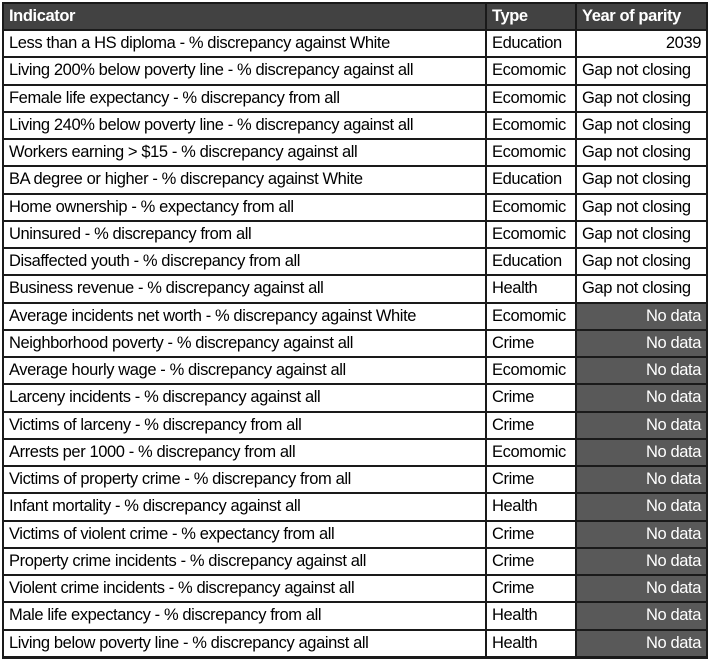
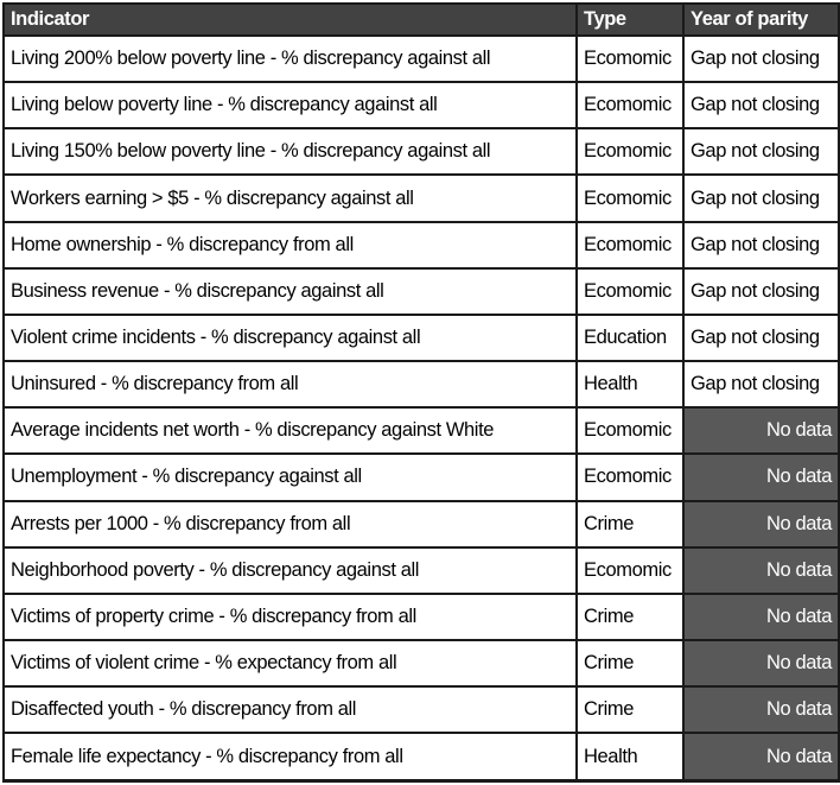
  Indicator	Type	Year of parity
- Less than a HS diploma - % discrepancy against White	Education	2039
  Living 200% below poverty line - % discrepancy against all	Ecomomic	Gap not closing
- Female life expectancy - % discrepancy from all	Ecomomic	Gap not closing
+ Living below poverty line - % discrepancy against all	Ecomomic	Gap not closing
- Living 240% below poverty line - % discrepancy against all	Ecomomic	Gap not closing
+ Living 150% below poverty line - % discrepancy against all	Ecomomic	Gap not closing
- Workers earning > $15 - % discrepancy against all	Ecomomic	Gap not closing
+ Workers earning > $5 - % discrepancy against all	Ecomomic	Gap not closing
- BA degree or higher - % discrepancy against White	Education	Gap not closing
- Home ownership - % expectancy from all	Ecomomic	Gap not closing
+ Home ownership - % discrepancy from all	Ecomomic	Gap not closing
- Uninsured - % discrepancy from all	Ecomomic	Gap not closing
+ Business revenue - % discrepancy against all	Ecomomic	Gap not closing
- Disaffected youth - % discrepancy from all	Education	Gap not closing
+ Violent crime incidents - % discrepancy against all	Education	Gap not closing
- Business revenue - % discrepancy against all	Health	Gap not closing
+ Uninsured - % discrepancy from all	Health	Gap not closing
  Average incidents net worth - % discrepancy against White	Ecomomic	No data
+ Unemployment - % discrepancy against all	Ecomomic	No data
- Neighborhood poverty - % discrepancy against all	Crime	No data
+ Arrests per 1000 - % discrepancy from all	Crime	No data
- Average hourly wage - % discrepancy against all	Ecomomic	No data
- Larceny incidents - % discrepancy against all	Crime	No data
- Victims of larceny - % discrepancy from all	Crime	No data
- Arrests per 1000 - % discrepancy from all	Ecomomic	No data
+ Neighborhood poverty - % discrepancy against all	Ecomomic	No data
  Victims of property crime - % discrepancy from all	Crime	No data
- Infant mortality - % discrepancy against all	Health	No data
  Victims of violent crime - % expectancy from all	Crime	No data
- Property crime incidents - % discrepancy against all	Crime	No data
- Violent crime incidents - % discrepancy against all	Crime	No data
+ Disaffected youth - % discrepancy from all	Crime	No data
- Male life expectancy - % discrepancy from all	Health	No data
- Living below poverty line - % discrepancy against all	Health	No data
+ Female life expectancy - % discrepancy from all	Health	No data
